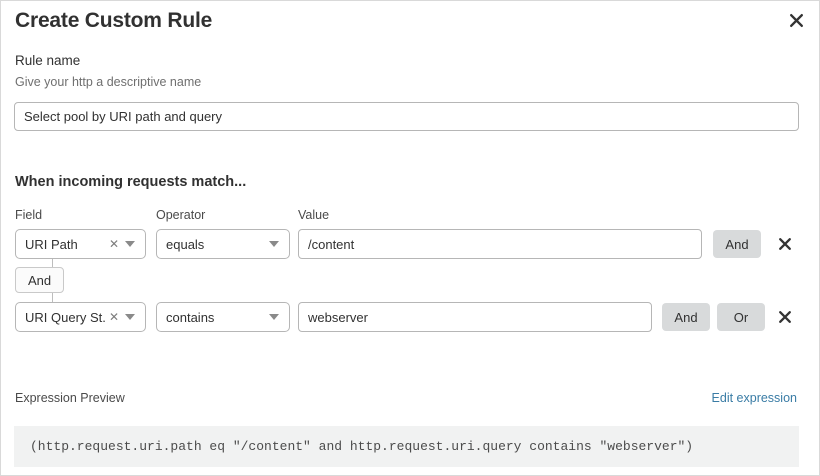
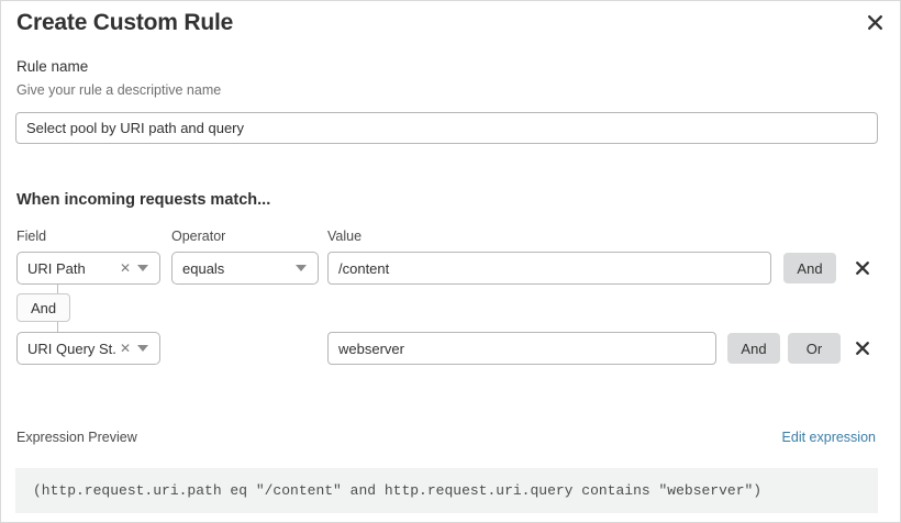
  Create Custom Rule
  Rule name
- Give your http a descriptive name
+ Give your rule a descriptive name
  Select pool by URI path and query
  When incoming requests match...
  Field
  Operator
  Value
  URI Path
  ✕
  equals
  /content
  And
  And
  URI Query St.
  ✕
- contains
  webserver
  And
  Or
  Expression Preview
  Edit expression
  (http.request.uri.path eq "/content" and http.request.uri.query contains "webserver")
